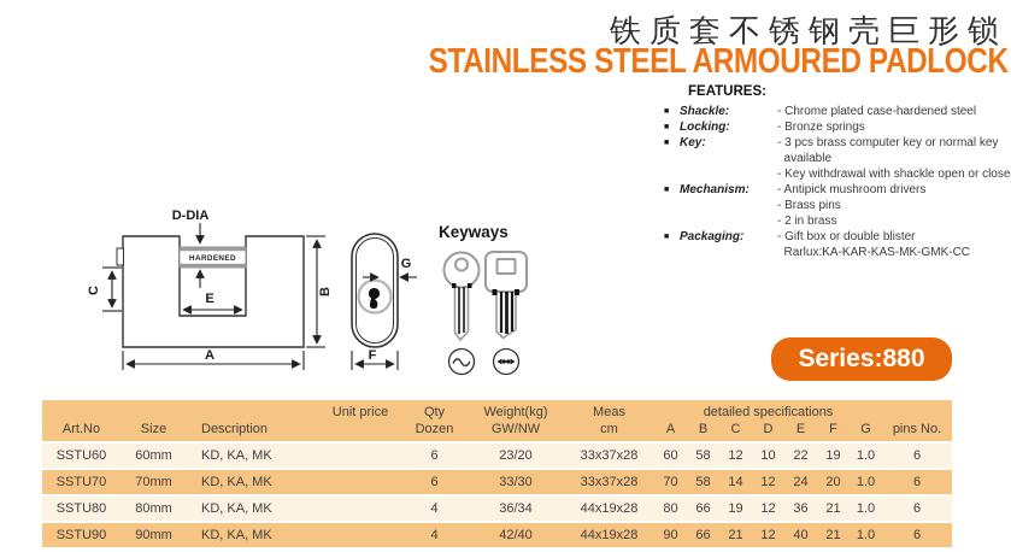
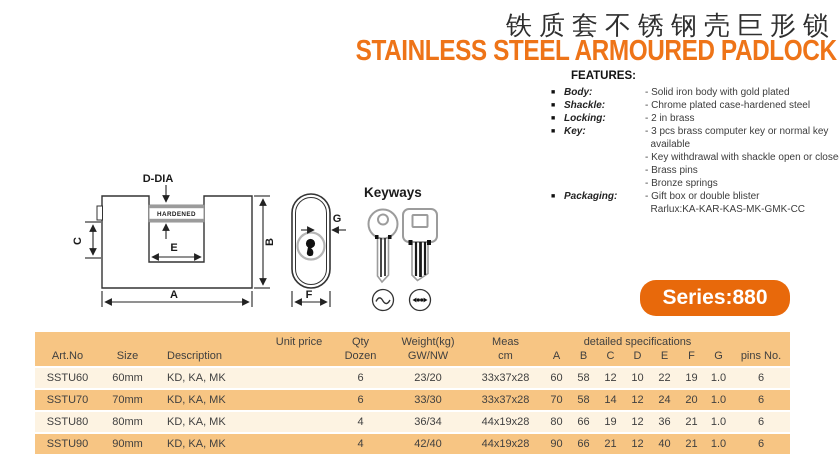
  铁质套不锈钢壳巨形锁
  STAINLESS STEEL ARMOURED PADLOCK
  FEATURES:
+ Body:
+ - Solid iron body with gold plated
  Shackle:
  - Chrome plated case-hardened steel
  Locking:
- - Bronze springs
+ - 2 in brass
  Key:
  - 3 pcs brass computer key or normal key
  available
  - Key withdrawal with shackle open or close
- Mechanism:
- - Antipick mushroom drivers
  - Brass pins
- - 2 in brass
+ - Bronze springs
  Packaging:
  - Gift box or double blister
  Rarlux:KA-KAR-KAS-MK-GMK-CC
  D-DIA
  E
  A
  G
  F
  Keyways
  Series:880
  			Unit price	Qty	Weight(kg)	Meas	detailed specifications
  Art.No	Size	Description		Dozen	GW/NW	cm	A	B	C	D	E	F	G	pins No.
  SSTU60	60mm	KD, KA, MK		6	23/20	33x37x28	60	58	12	10	22	19	1.0	6
  SSTU70	70mm	KD, KA, MK		6	33/30	33x37x28	70	58	14	12	24	20	1.0	6
  SSTU80	80mm	KD, KA, MK		4	36/34	44x19x28	80	66	19	12	36	21	1.0	6
  SSTU90	90mm	KD, KA, MK		4	42/40	44x19x28	90	66	21	12	40	21	1.0	6
